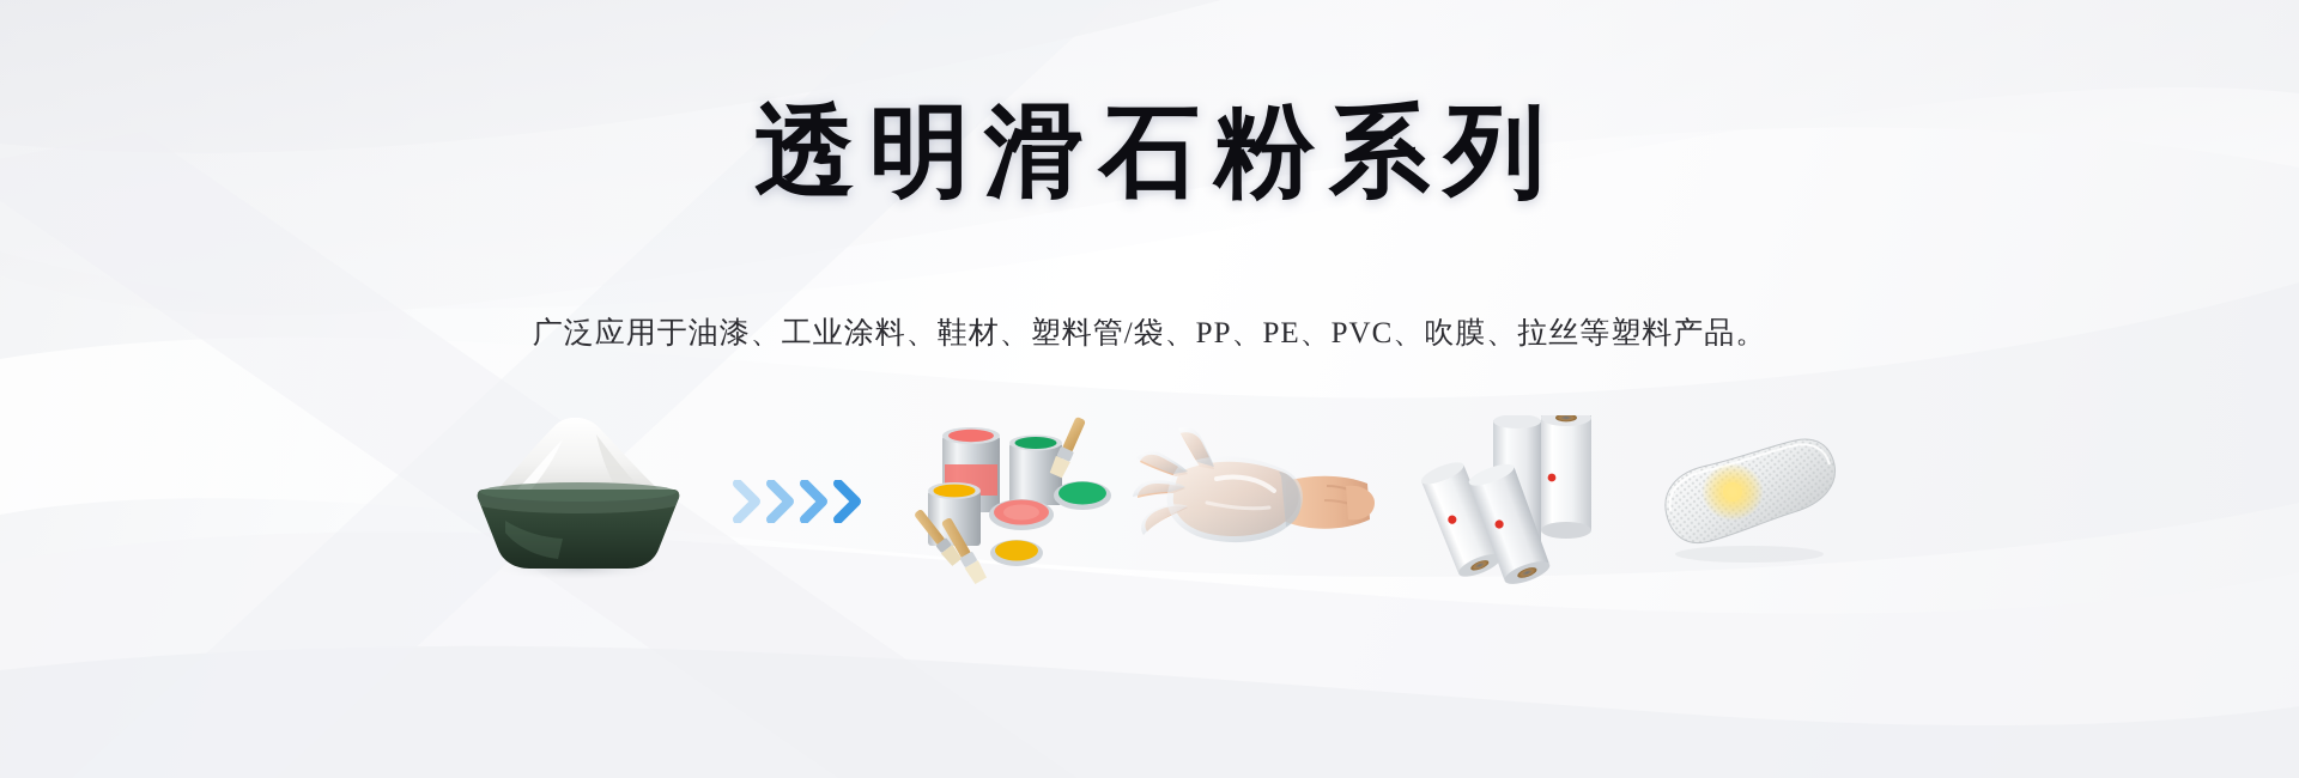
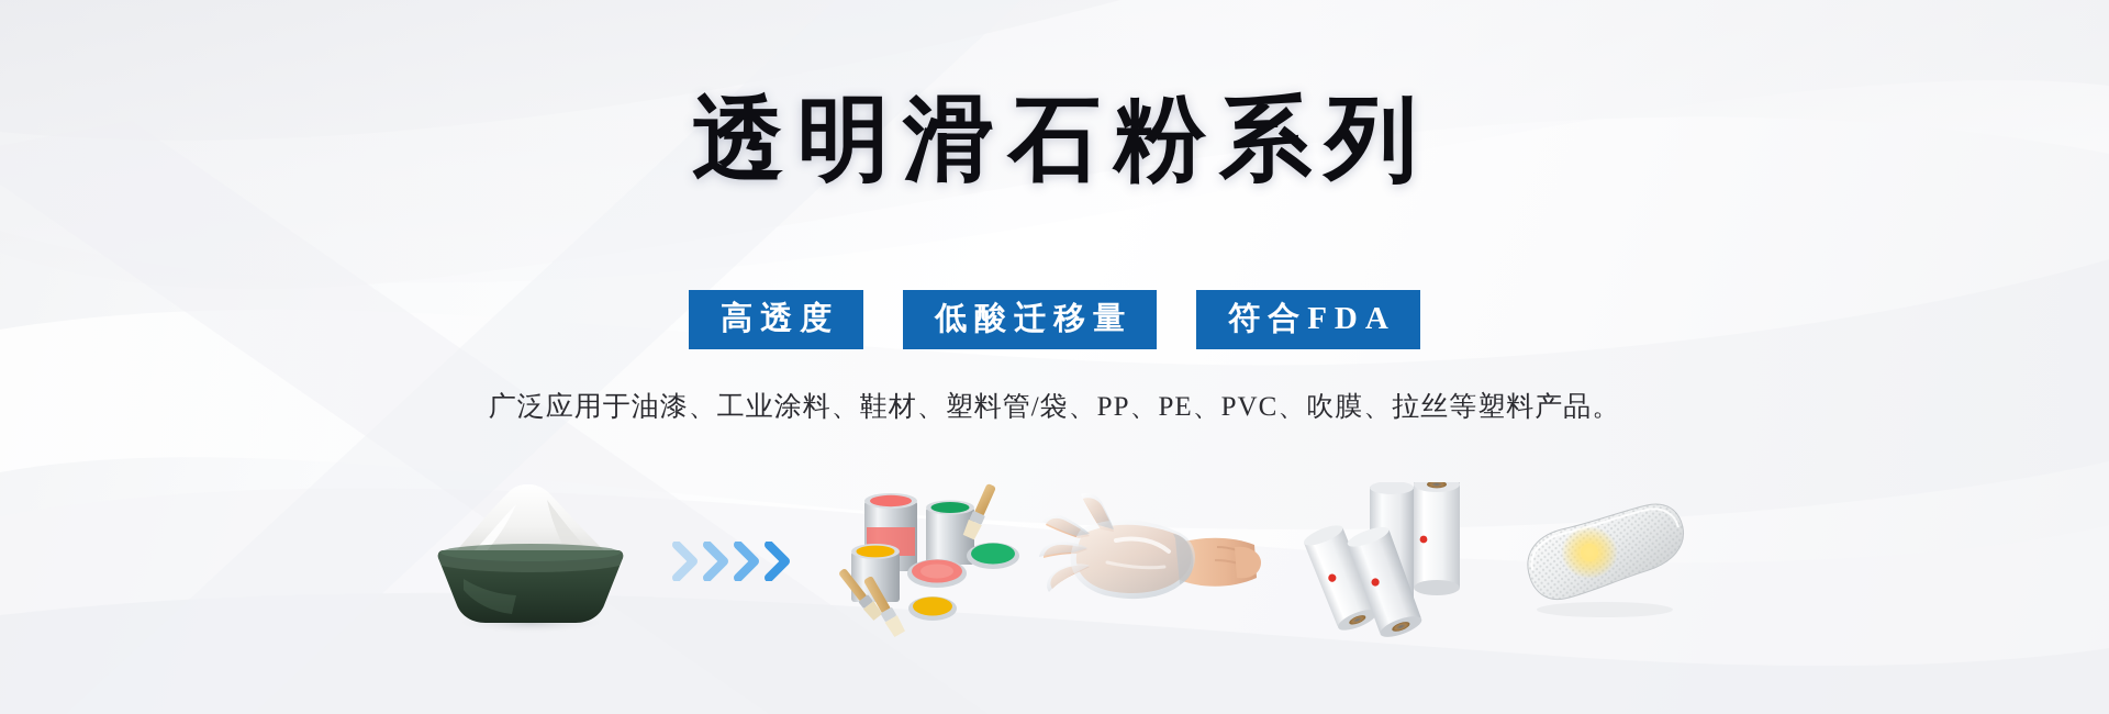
  透明滑石粉系列
+ 高透度
+ 低酸迁移量
+ 符合FDA
  广泛应用于油漆、工业涂料、鞋材、塑料管/袋、PP、PE、PVC、吹膜、拉丝等塑料产品。
